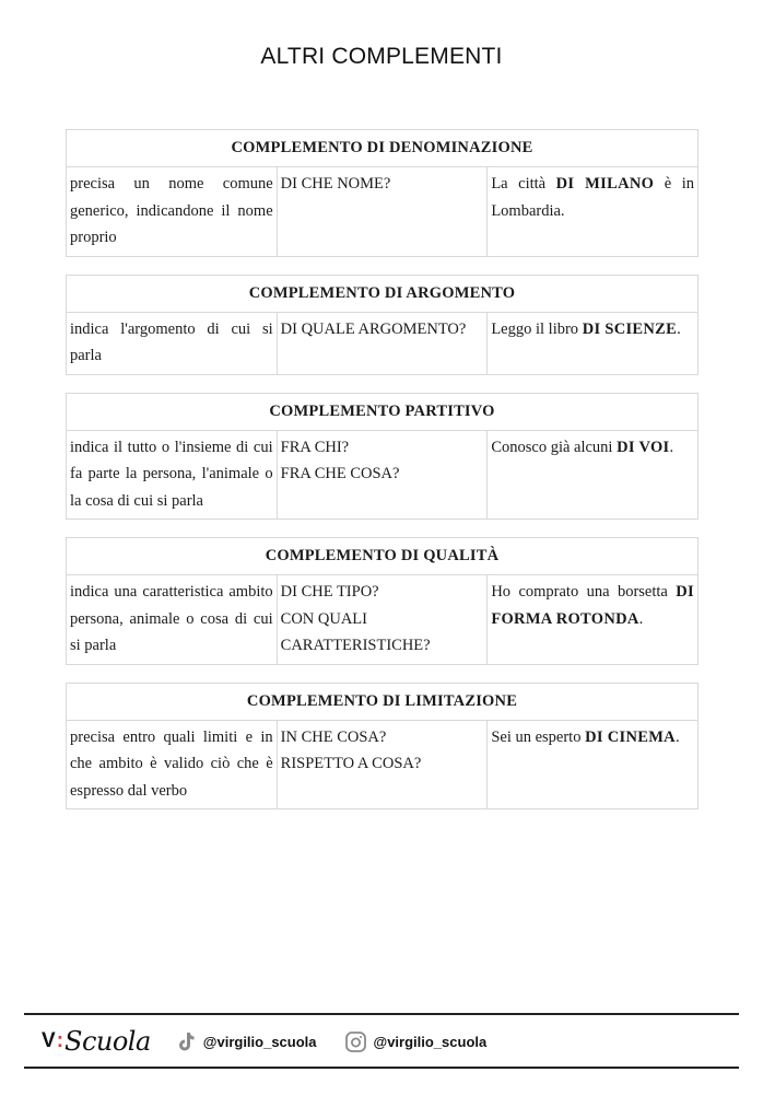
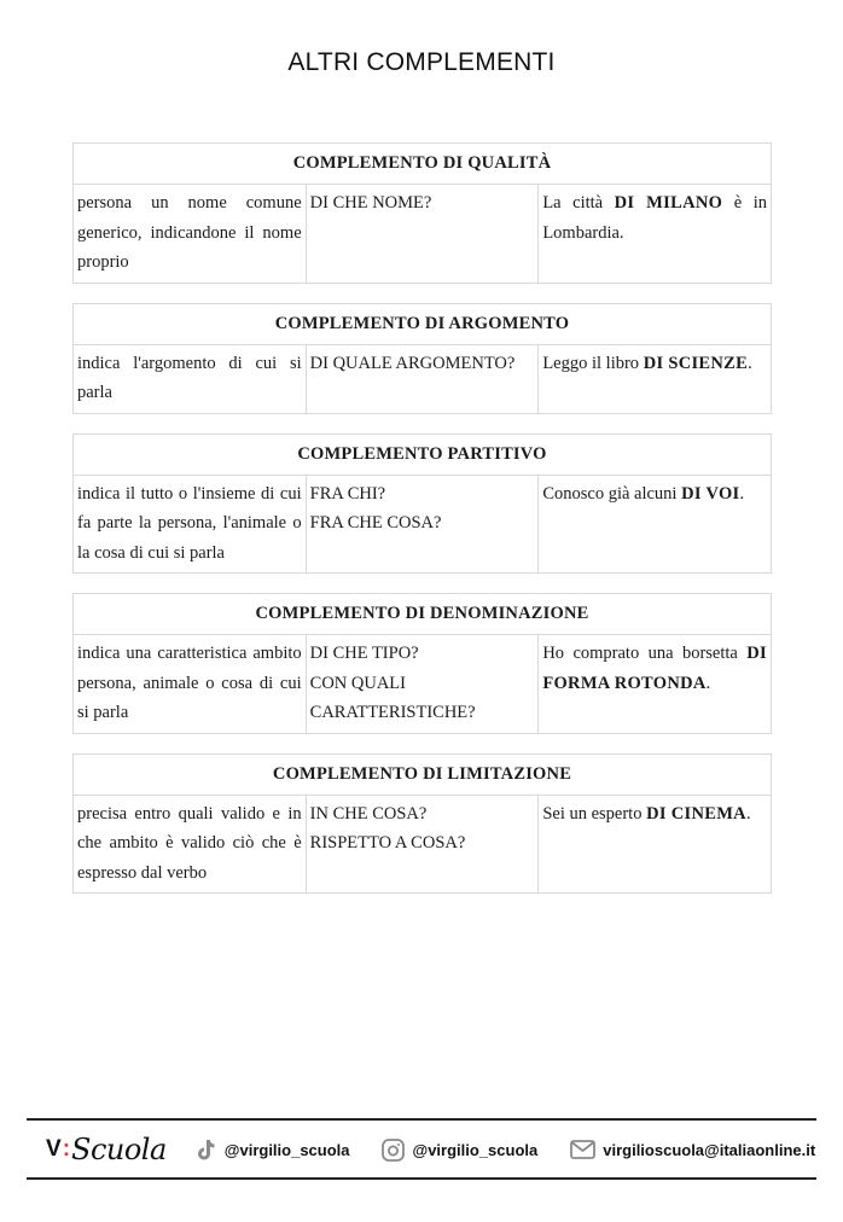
  ALTRI COMPLEMENTI
- COMPLEMENTO DI DENOMINAZIONE
+ COMPLEMENTO DI QUALITÀ
- precisa un nome comune generico, indicandone il nome proprio	DI CHE NOME?	La città DI MILANO è in Lombardia.
+ persona un nome comune generico, indicandone il nome proprio	DI CHE NOME?	La città DI MILANO è in Lombardia.
  COMPLEMENTO DI ARGOMENTO
  indica l'argomento di cui si parla	DI QUALE ARGOMENTO?	Leggo il libro DI SCIENZE.
  COMPLEMENTO PARTITIVO
  indica il tutto o l'insieme di cui fa parte la persona, l'animale o la cosa di cui si parla	FRA CHI?FRA CHE COSA?	Conosco già alcuni DI VOI.
- COMPLEMENTO DI QUALITÀ
+ COMPLEMENTO DI DENOMINAZIONE
  indica una caratteristica ambito persona, animale o cosa di cui si parla	DI CHE TIPO?CON QUALICARATTERISTICHE?	Ho comprato una borsetta DI FORMA ROTONDA.
  COMPLEMENTO DI LIMITAZIONE
- precisa entro quali limiti e in che ambito è valido ciò che è espresso dal verbo	IN CHE COSA?RISPETTO A COSA?	Sei un esperto DI CINEMA.
+ precisa entro quali valido e in che ambito è valido ciò che è espresso dal verbo	IN CHE COSA?RISPETTO A COSA?	Sei un esperto DI CINEMA.
  V
  :
  Scuola
  @virgilio_scuola
  @virgilio_scuola
+ virgilioscuola@italiaonline.it
